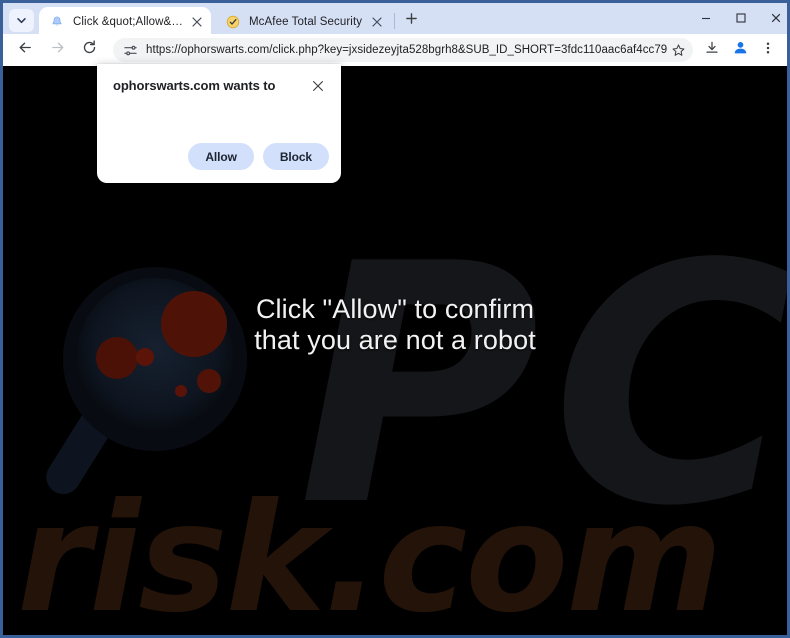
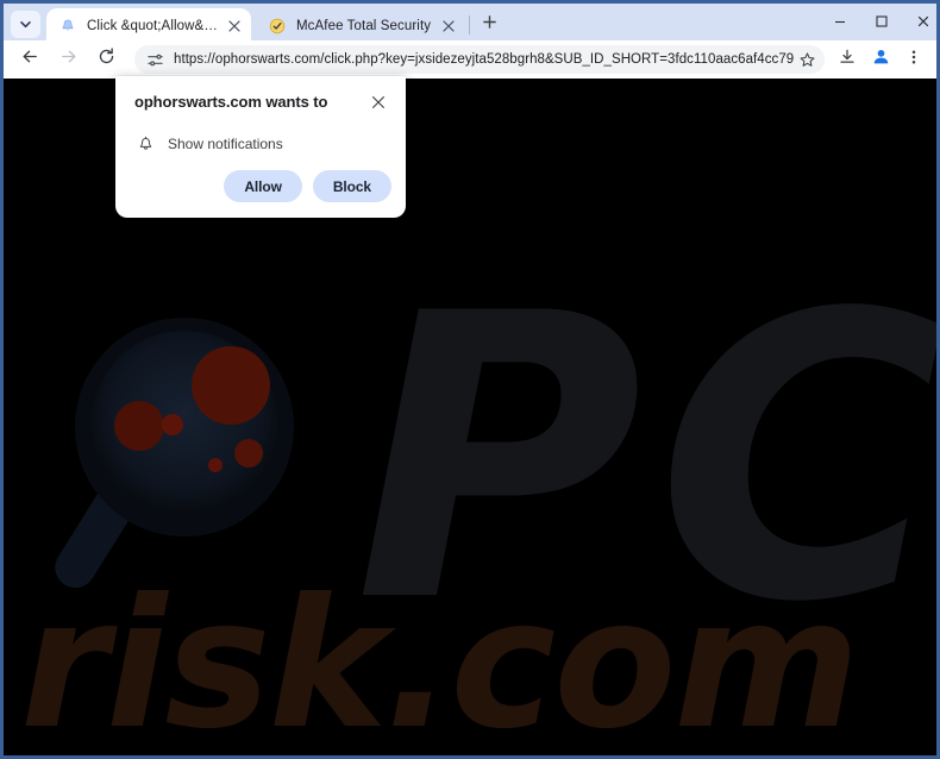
  Click &quot;Allow&qu
  McAfee Total Security
  https://ophorswarts.com/click.php?key=jxsidezeyjta528bgrh8&SUB_ID_SHORT=3fdc110aac6af4cc79
  PC
  risk.com
- Click "Allow" to confirm
- that you are not a robot
  ophorswarts.com wants to
+ Show notifications
  Allow
  Block
